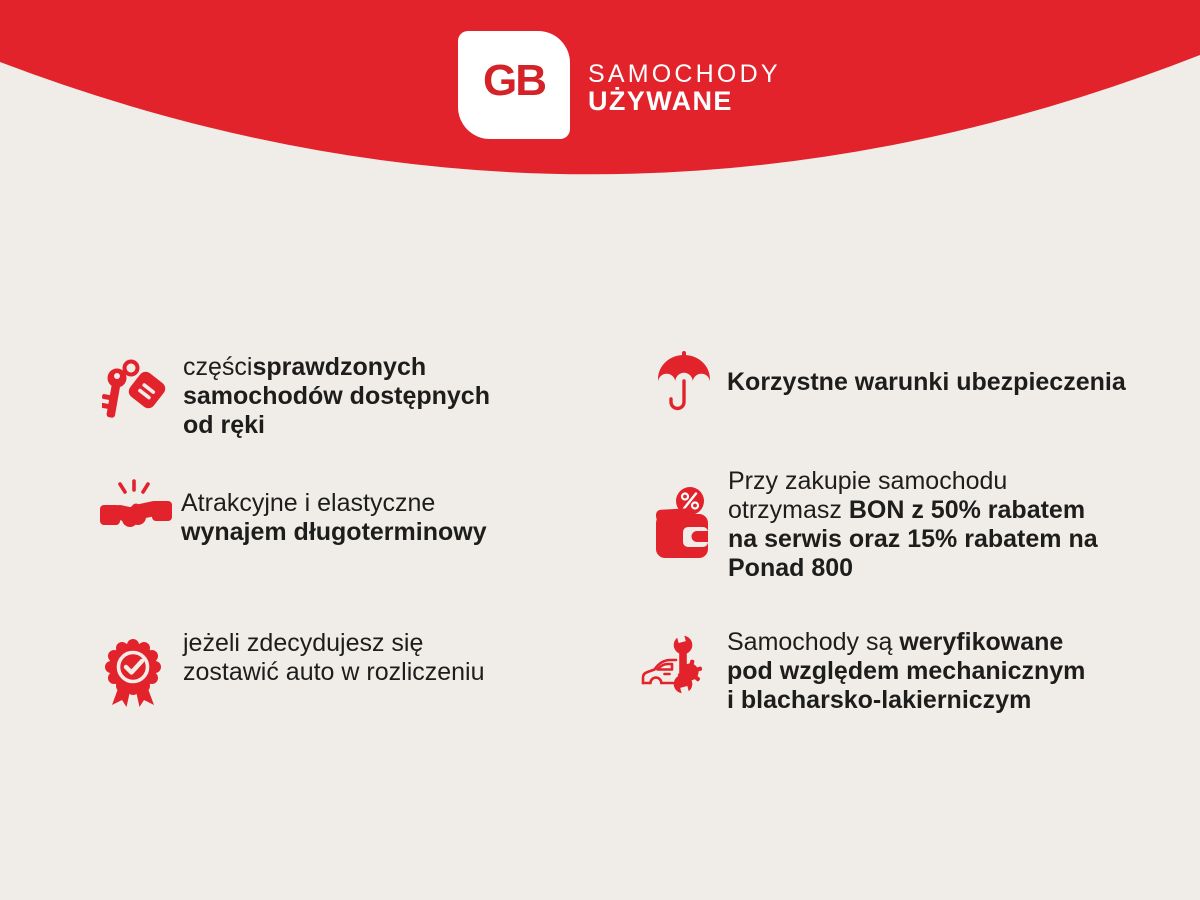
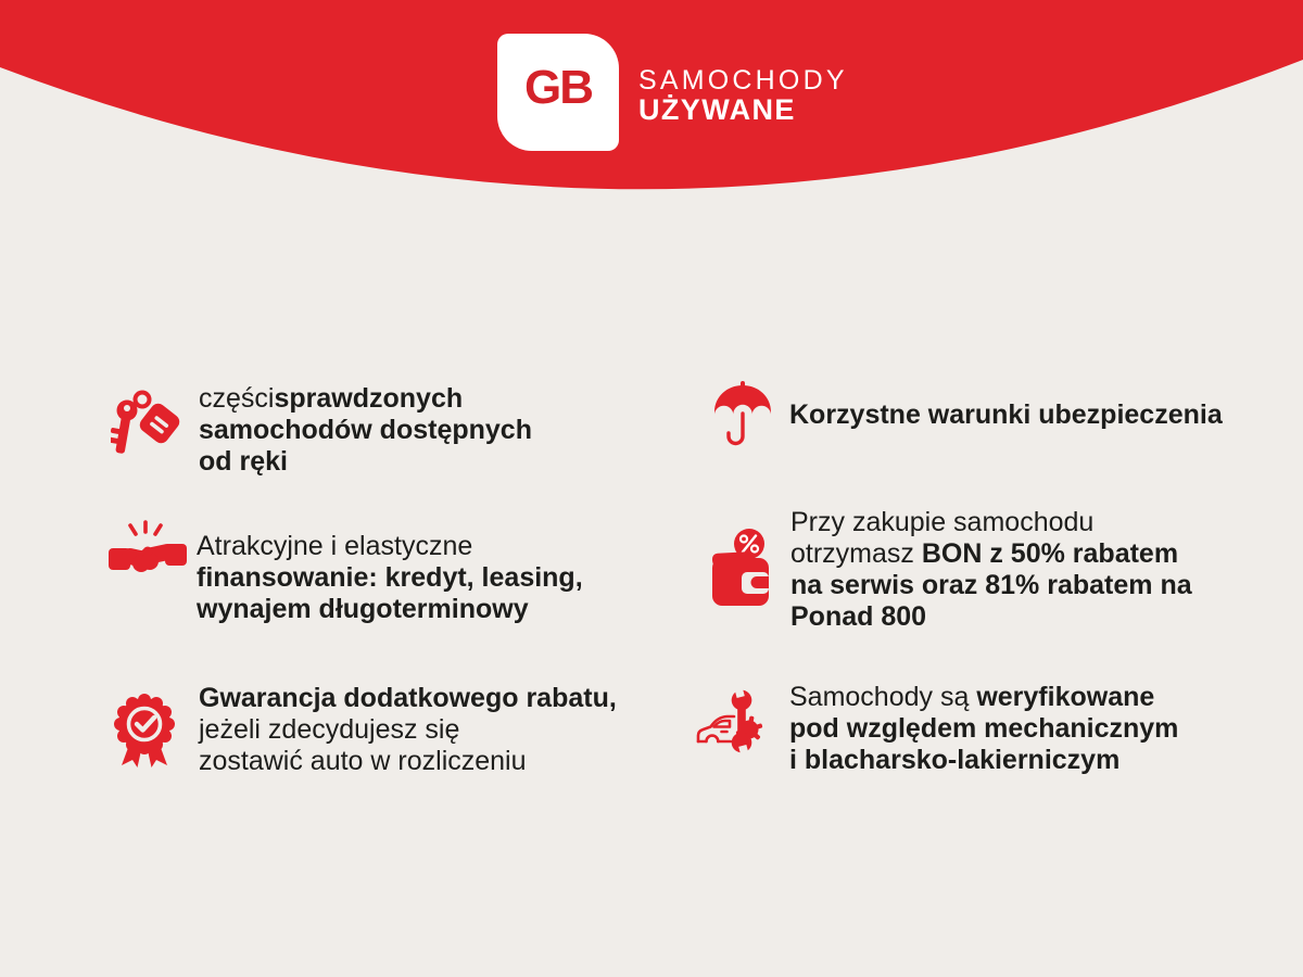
  GB
  SAMOCHODY
  UŻYWANE
  częścisprawdzonych
  samochodów dostępnych
  od ręki
  Atrakcyjne i elastyczne
+ finansowanie: kredyt, leasing,
  wynajem długoterminowy
+ Gwarancja dodatkowego rabatu,
  jeżeli zdecydujesz się
  zostawić auto w rozliczeniu
  Korzystne warunki ubezpieczenia
  Przy zakupie samochodu
  otrzymasz BON z 50% rabatem
- na serwis oraz 15% rabatem na
+ na serwis oraz 81% rabatem na
  Ponad 800
  Samochody są weryfikowane
  pod względem mechanicznym
  i blacharsko-lakierniczym
